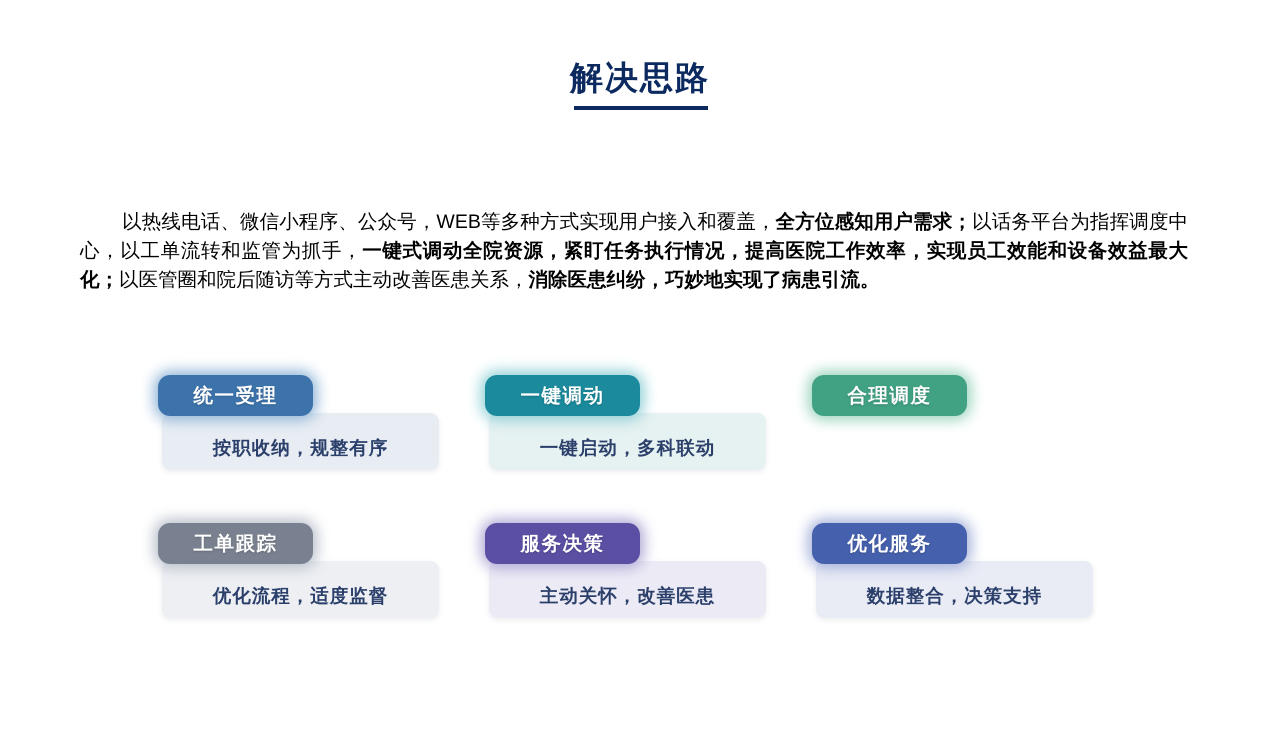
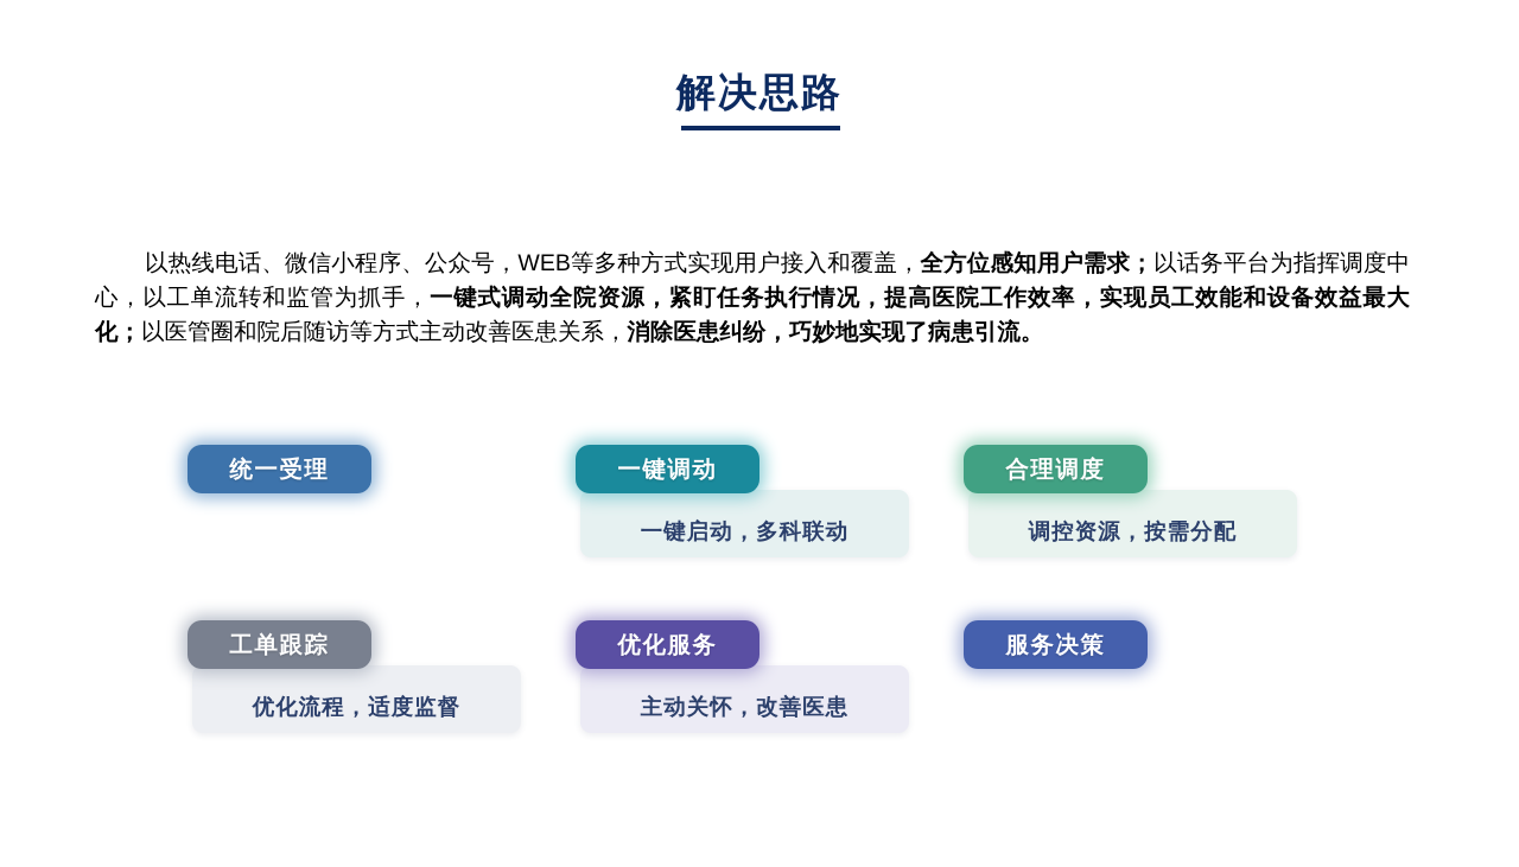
  解决思路
  以热线电话、微信小程序、公众号，WEB等多种方式实现用户接入和覆盖，全方位感知用户需求；以话务平台为指挥调度中心，以工单流转和监管为抓手，一键式调动全院资源，紧盯任务执行情况，提高医院工作效率，实现员工效能和设备效益最大化；以医管圈和院后随访等方式主动改善医患关系，消除医患纠纷，巧妙地实现了病患引流。
- 按职收纳，规整有序
  统一受理
  一键启动，多科联动
  一键调动
+ 调控资源，按需分配
  合理调度
  优化流程，适度监督
  工单跟踪
  主动关怀，改善医患
- 服务决策
+ 优化服务
- 数据整合，决策支持
- 优化服务
+ 服务决策
